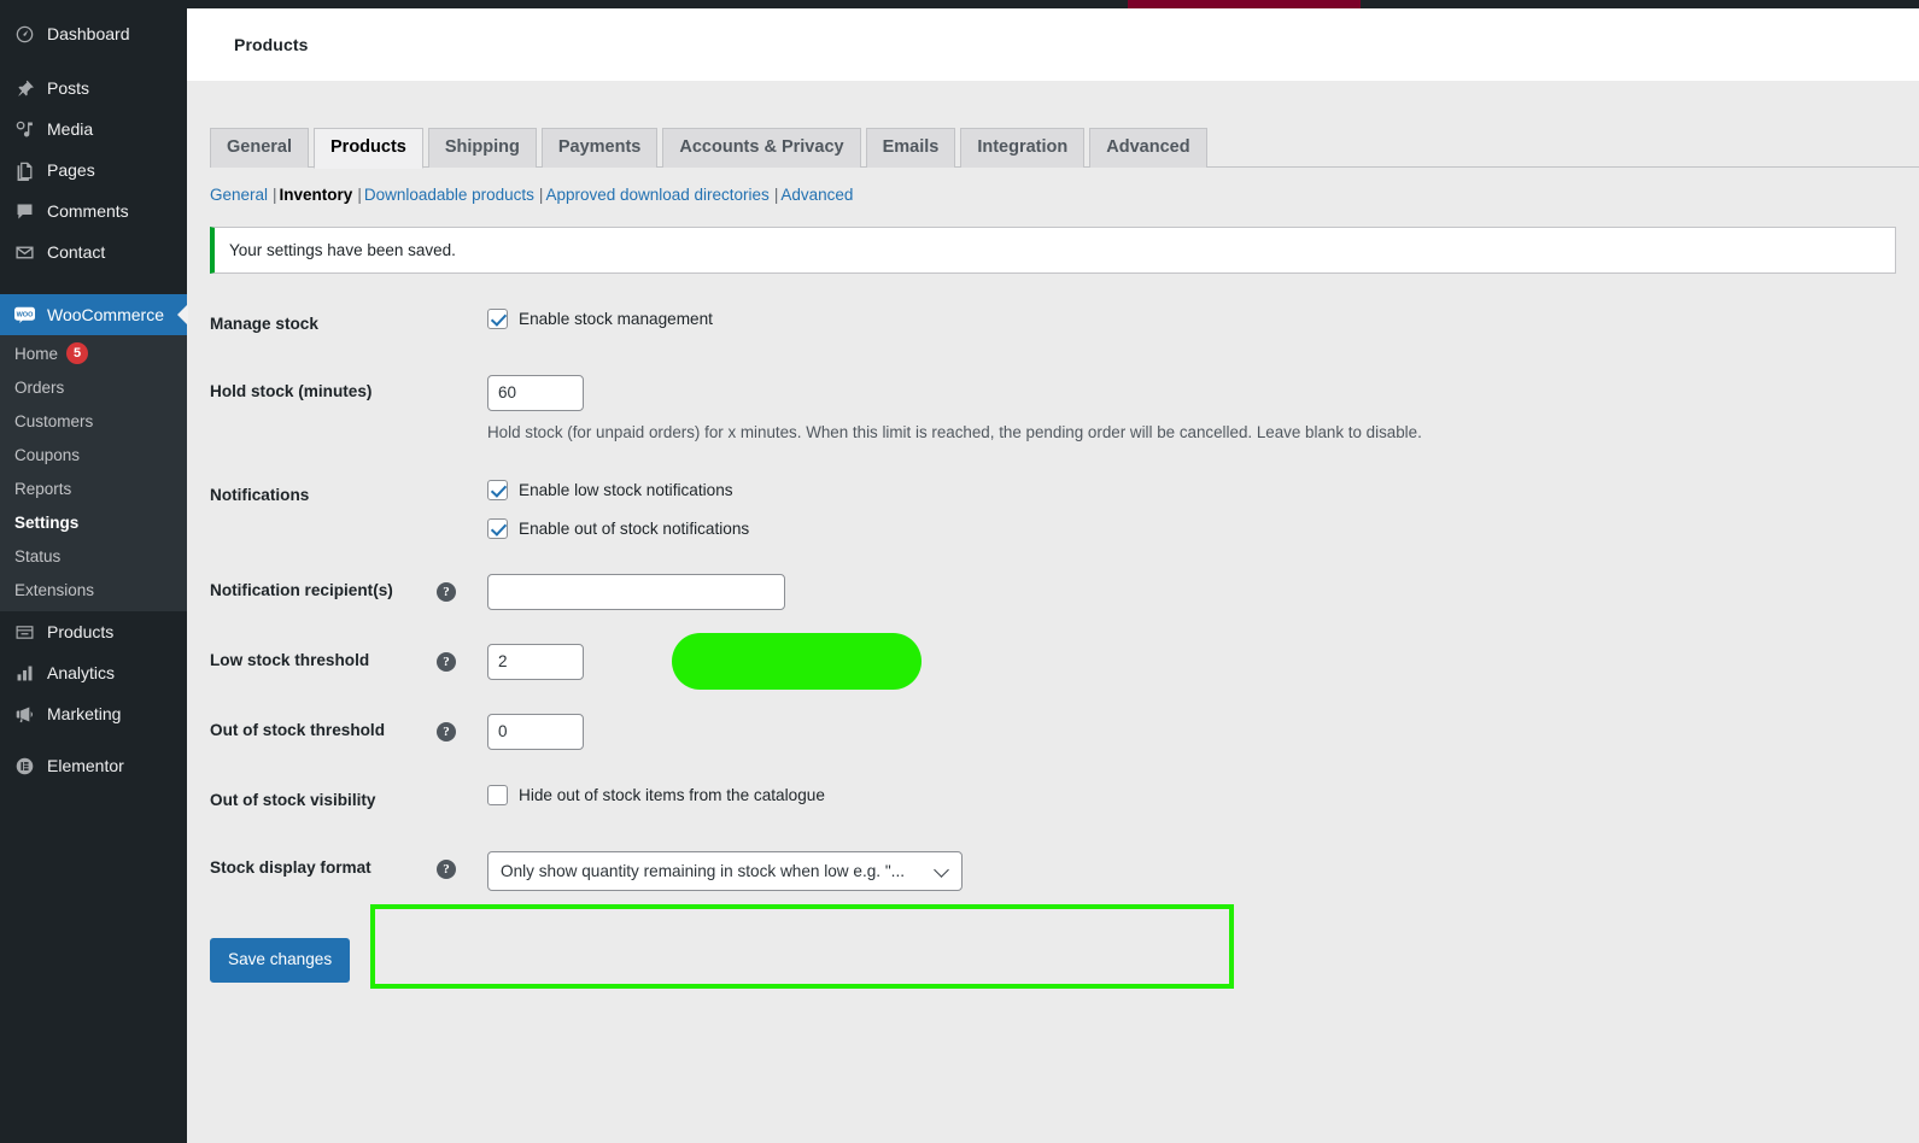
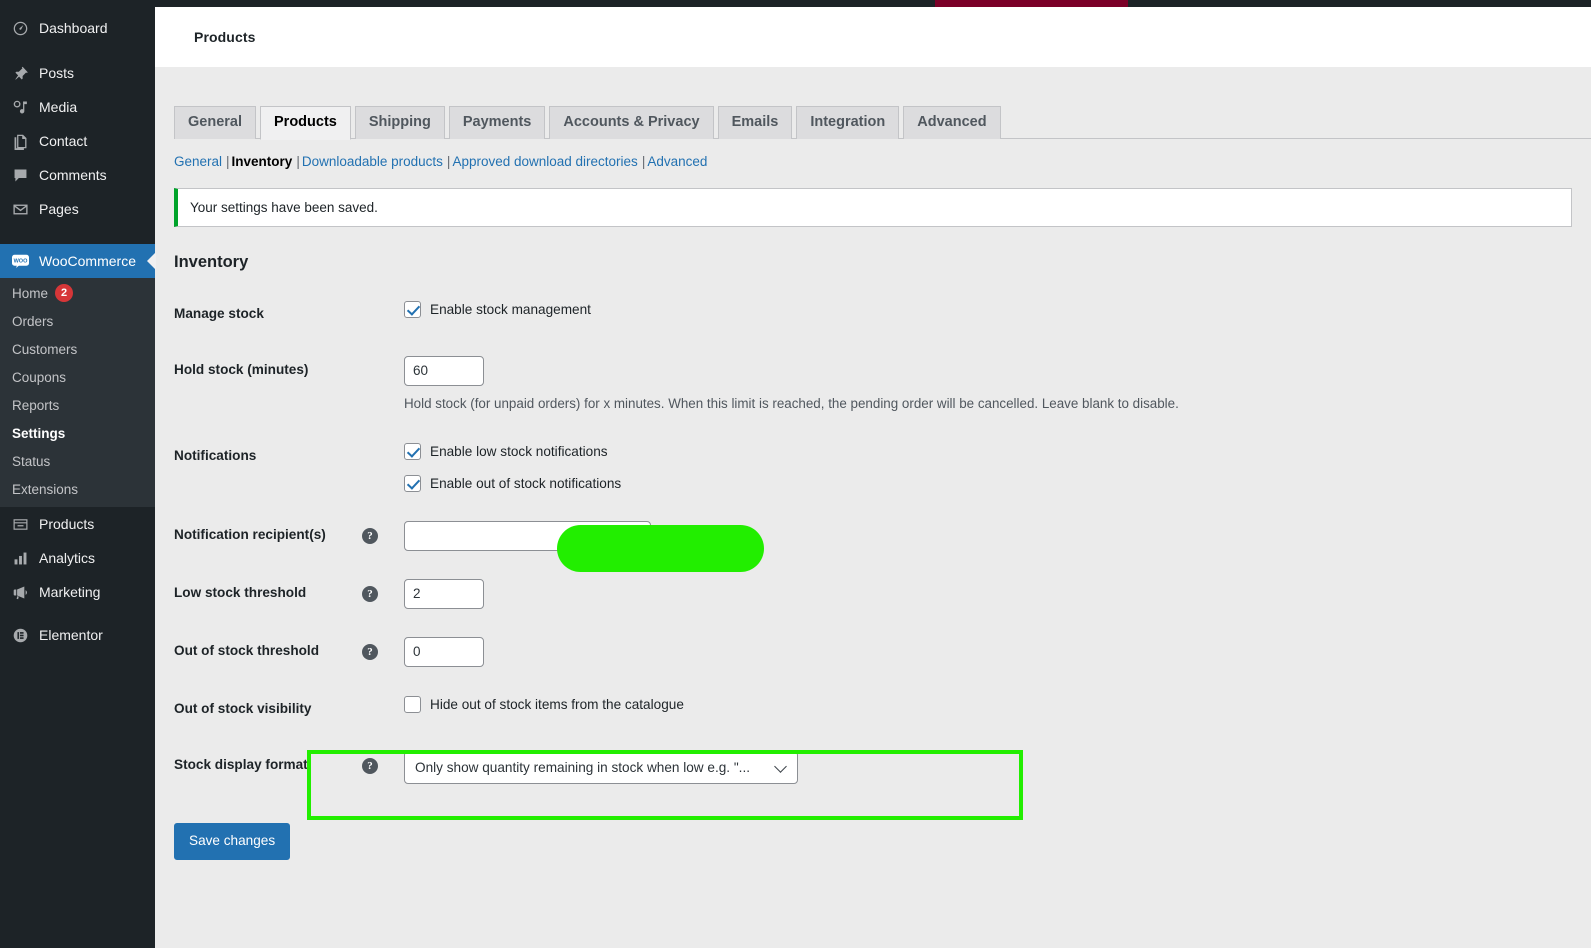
  Dashboard
  Posts
  Media
- Pages
+ Contact
  Comments
- Contact
+ Pages
  WooCommerce
  Home
- 5
+ 2
  Orders
  Customers
  Coupons
  Reports
  Settings
  Status
  Extensions
  Products
  Analytics
  Marketing
  Elementor
  Products
  General Products Shipping Payments Accounts & Privacy Emails Integration Advanced
  General | Inventory | Downloadable products | Approved download directories | Advanced
  Your settings have been saved.
+ Inventory
  Manage stock	Enable stock management
  Hold stock (minutes)	60 Hold stock (for unpaid orders) for x minutes. When this limit is reached, the pending order will be cancelled. Leave blank to disable.
  Notifications	Enable low stock notifications Enable out of stock notifications
  ? Notification recipient(s)
  ? Low stock threshold	2
  ? Out of stock threshold	0
  Out of stock visibility	Hide out of stock items from the catalogue
  ? Stock display format	Only show quantity remaining in stock when low e.g. "...
  Save changes
